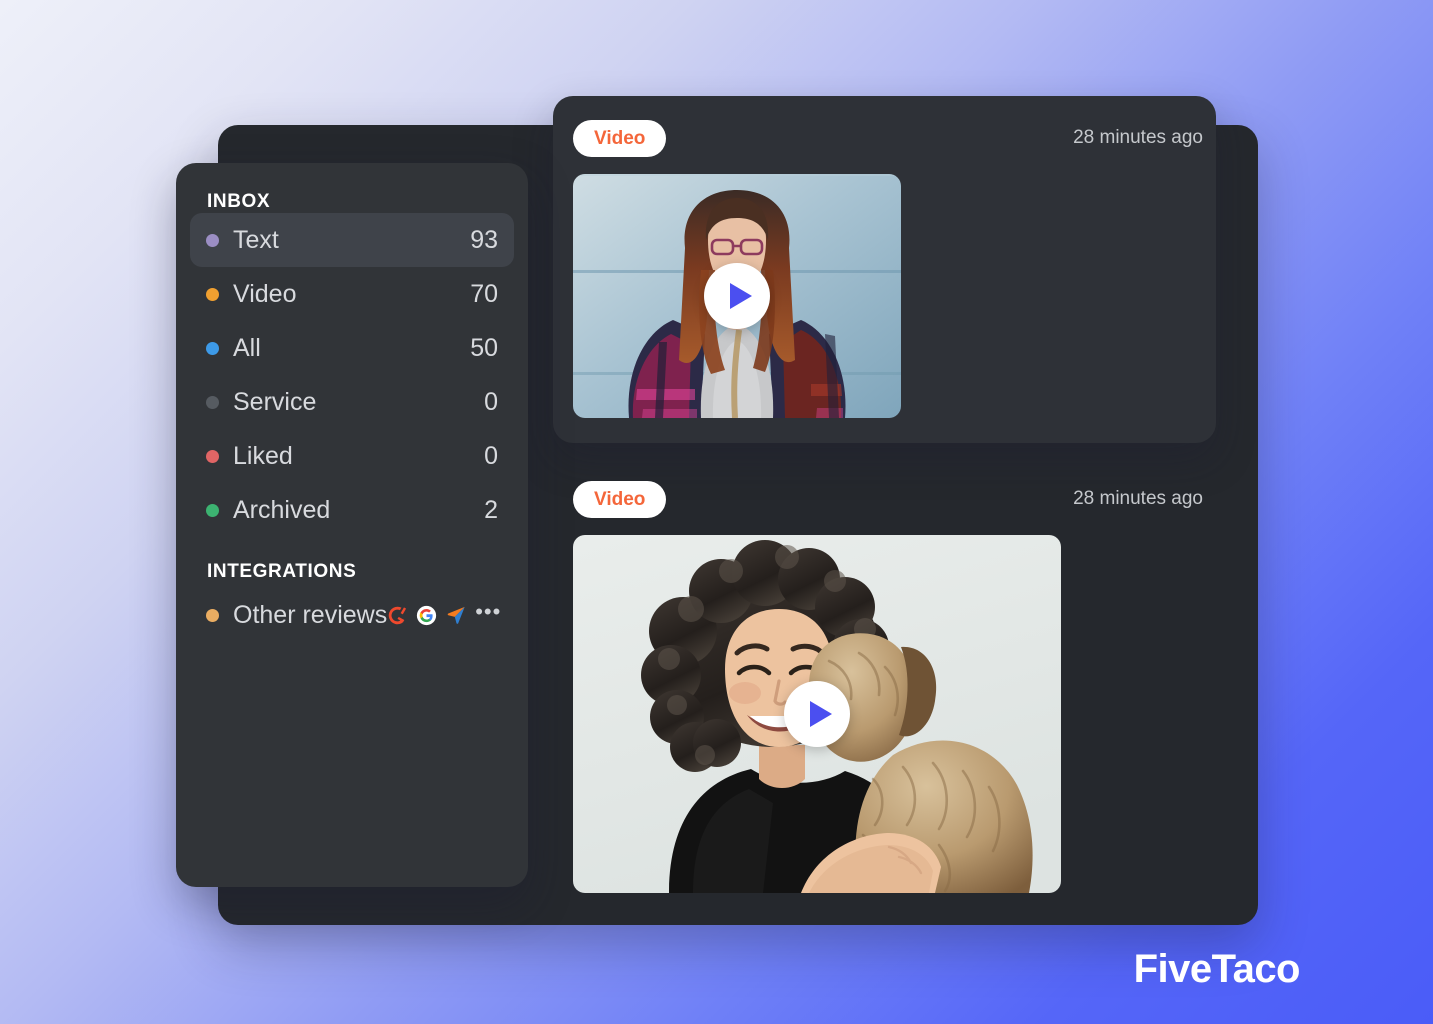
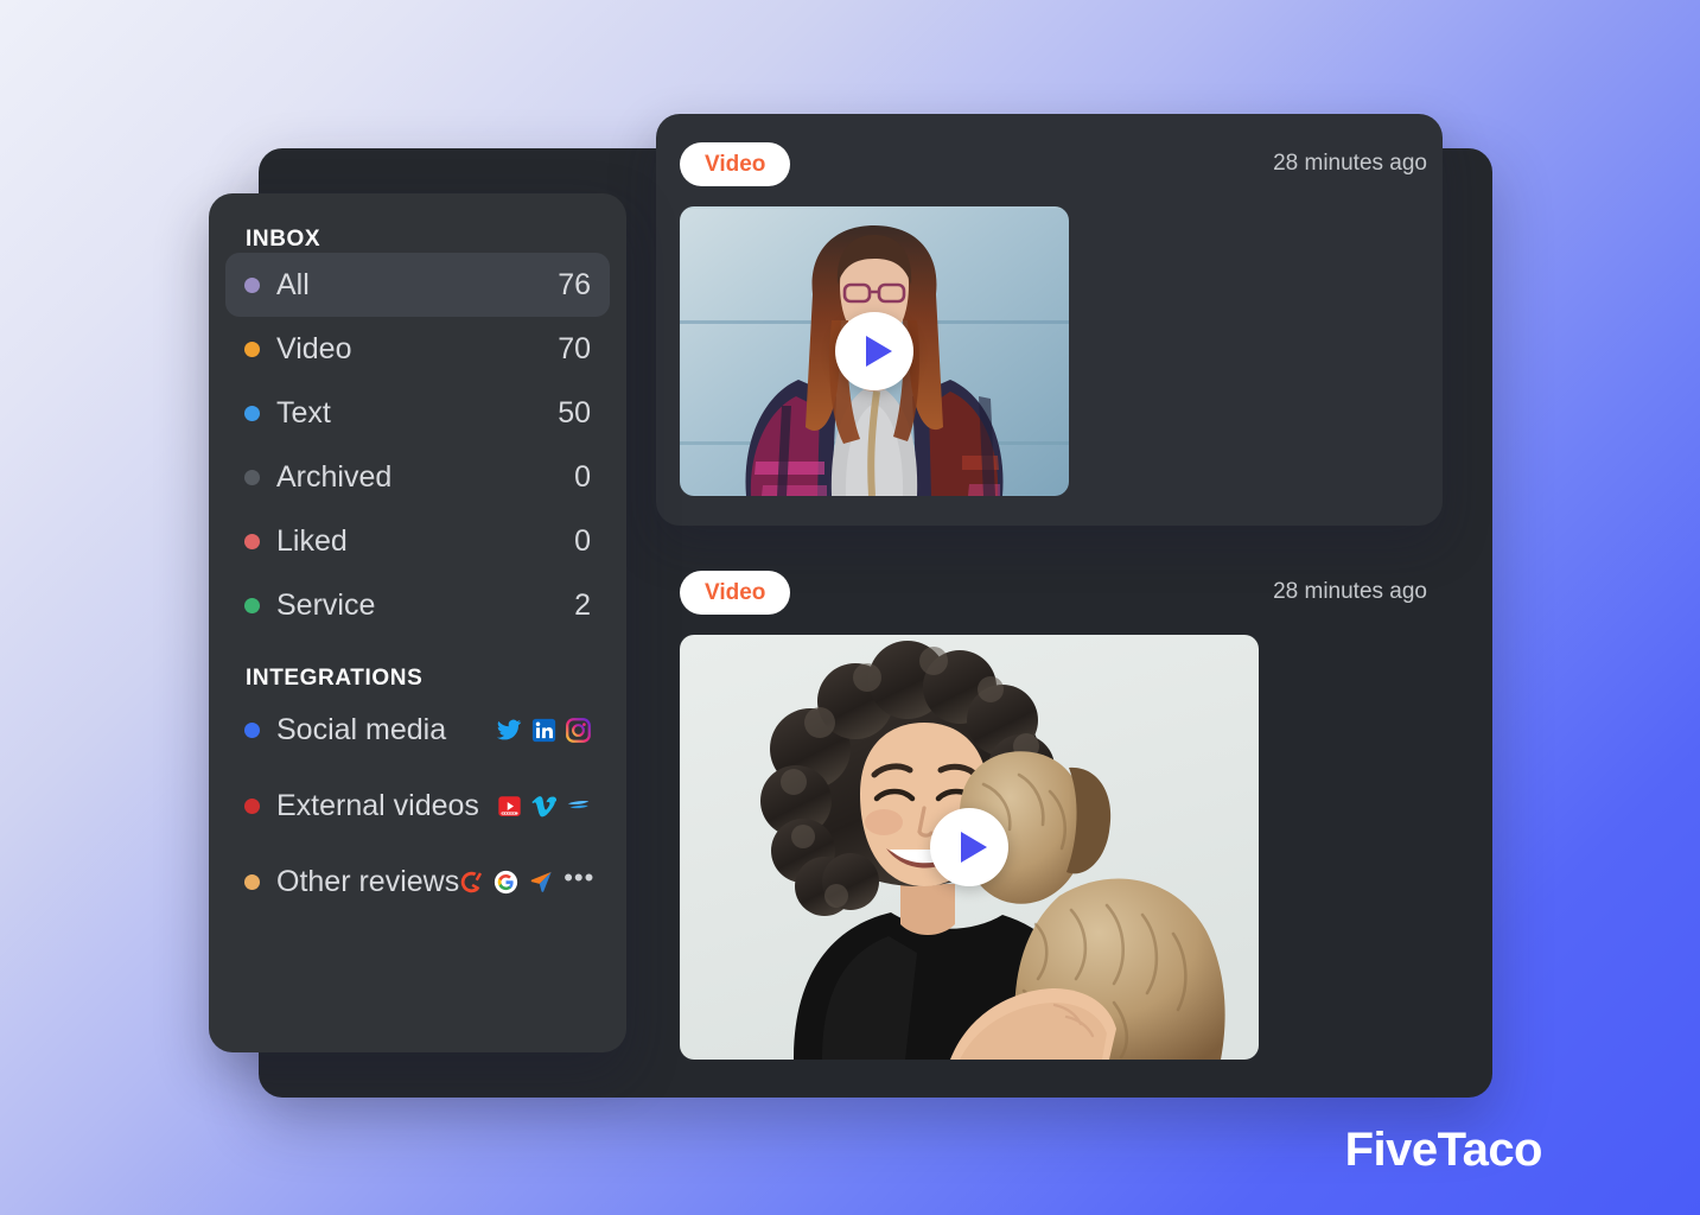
  Video
  28 minutes ago
  Video
  28 minutes ago
  INBOX
- Text
+ All
- 93
+ 76
  Video
  70
- All
+ Text
  50
- Service
+ Archived
  0
  Liked
  0
- Archived
+ Service
  2
  INTEGRATIONS
+ Social media
+ External videos
  Other reviews
  •••
  FiveTaco
